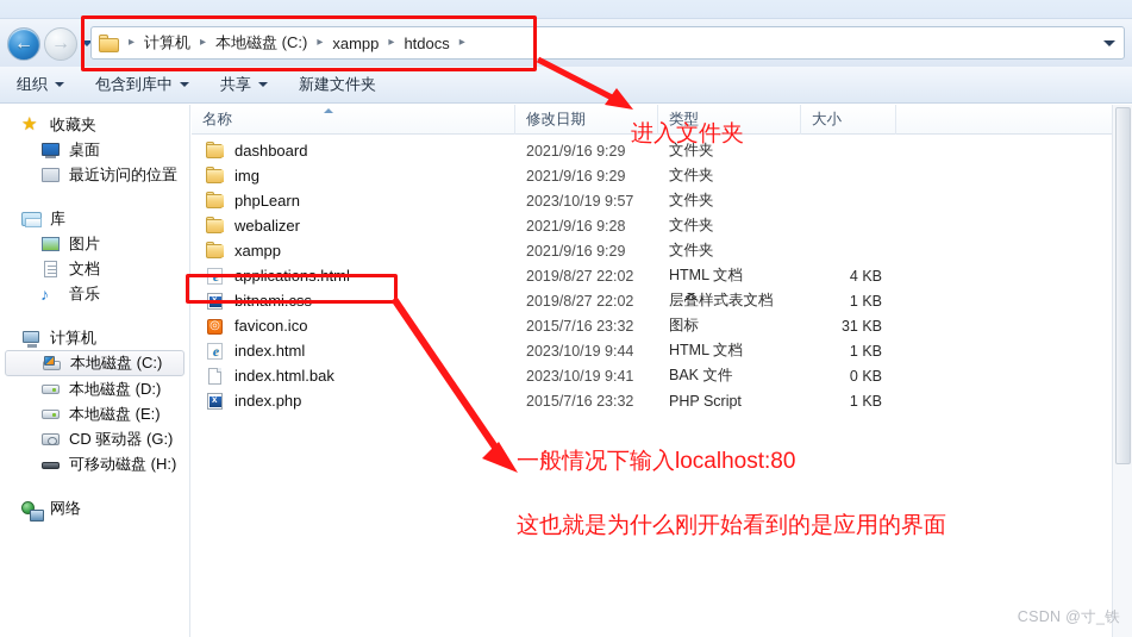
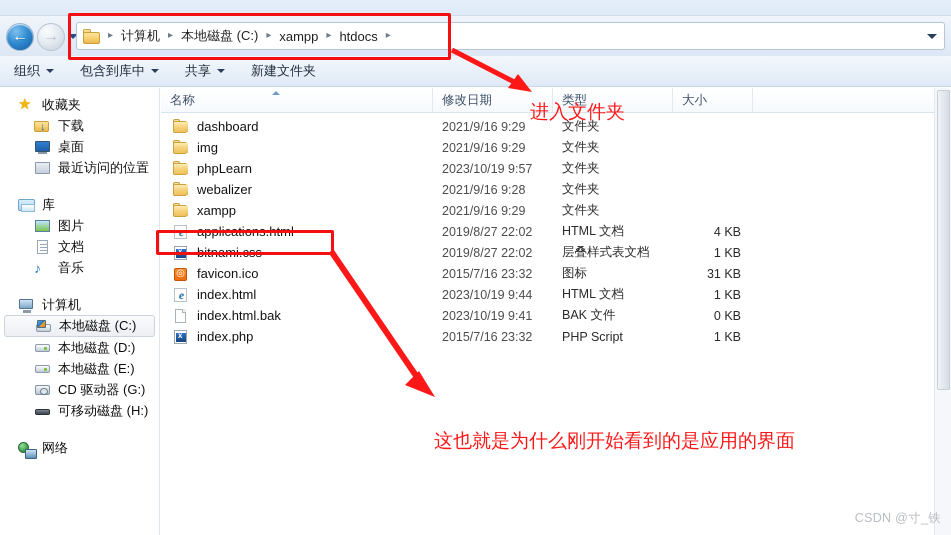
  ←
  →
  ▸
  计算机
  ▸
  本地磁盘 (C:)
  ▸
  xampp
  ▸
  htdocs
  ▸
  组织
  包含到库中
  共享
  新建文件夹
  ★
  收藏夹
+ ↓
+ 下载
  桌面
  最近访问的位置
  库
  图片
  文档
  ♪
  音乐
  计算机
  本地磁盘 (C:)
  本地磁盘 (D:)
  本地磁盘 (E:)
  CD 驱动器 (G:)
  可移动磁盘 (H:)
  网络
  名称
  修改日期
  类型
  大小
  dashboard
  2021/9/16 9:29
  文件夹
  img
  2021/9/16 9:29
  文件夹
  phpLearn
  2023/10/19 9:57
  文件夹
  webalizer
  2021/9/16 9:28
  文件夹
  xampp
  2021/9/16 9:29
  文件夹
  e
  applications.html
  2019/8/27 22:02
  HTML 文档
  4 KB
  bitnami.css
  2019/8/27 22:02
  层叠样式表文档
  1 KB
  ◎
  favicon.ico
  2015/7/16 23:32
  图标
  31 KB
  e
  index.html
  2023/10/19 9:44
  HTML 文档
  1 KB
  index.html.bak
  2023/10/19 9:41
  BAK 文件
  0 KB
  index.php
  2015/7/16 23:32
  PHP Script
  1 KB
  进入文件夹
- 一般情况下输入localhost:80
  这也就是为什么刚开始看到的是应用的界面
  CSDN @寸_铁
